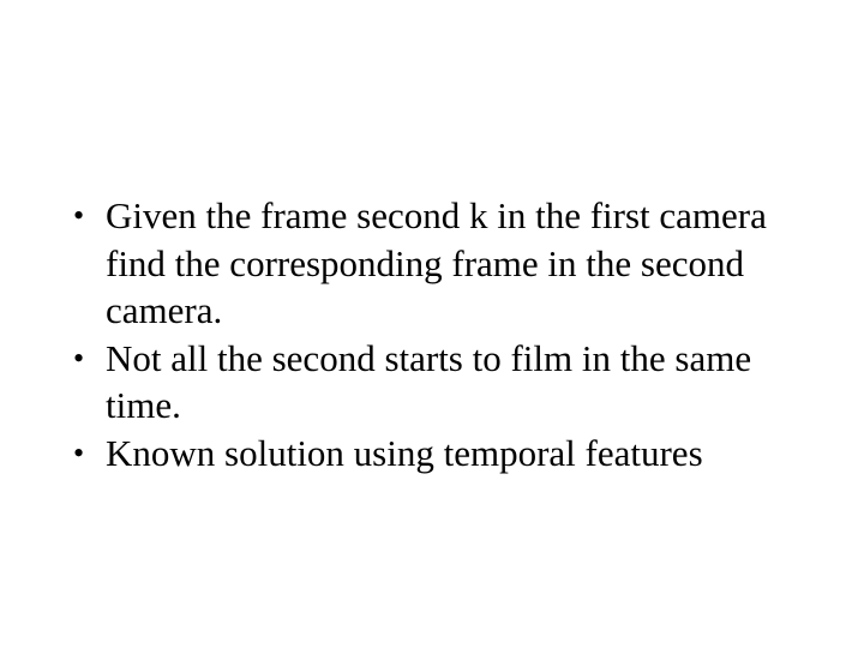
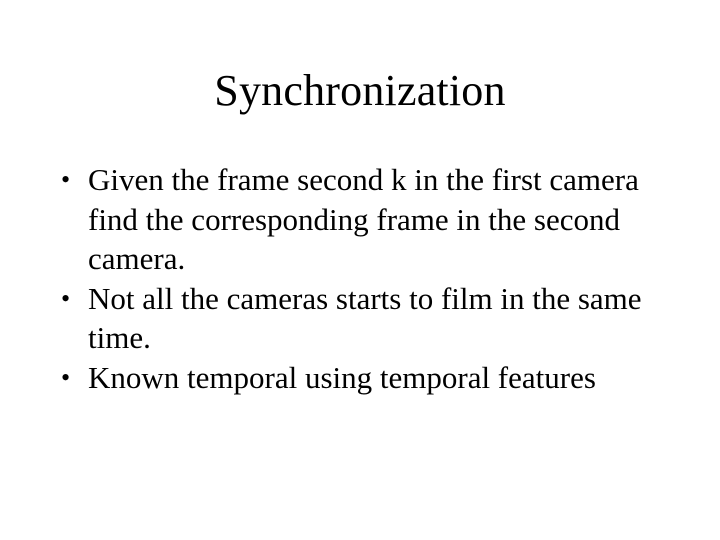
+ Synchronization
  •
  Given the frame second k in the first camera find the corresponding frame in the second camera.
  •
- Not all the second starts to film in the same time.
+ Not all the cameras starts to film in the same time.
  •
- Known solution using temporal features
+ Known temporal using temporal features
